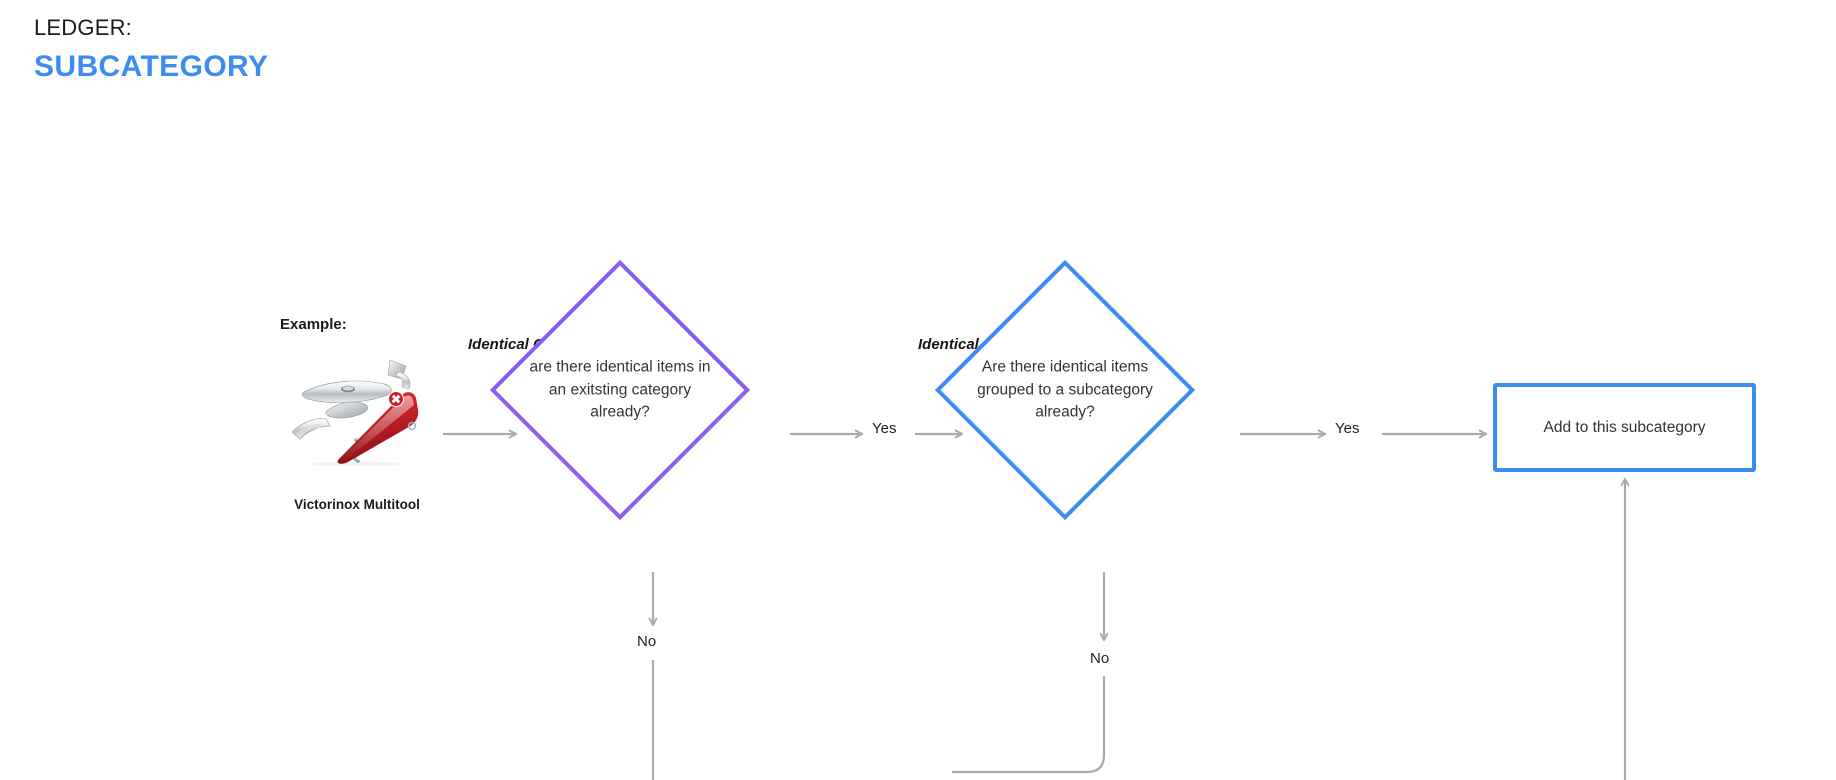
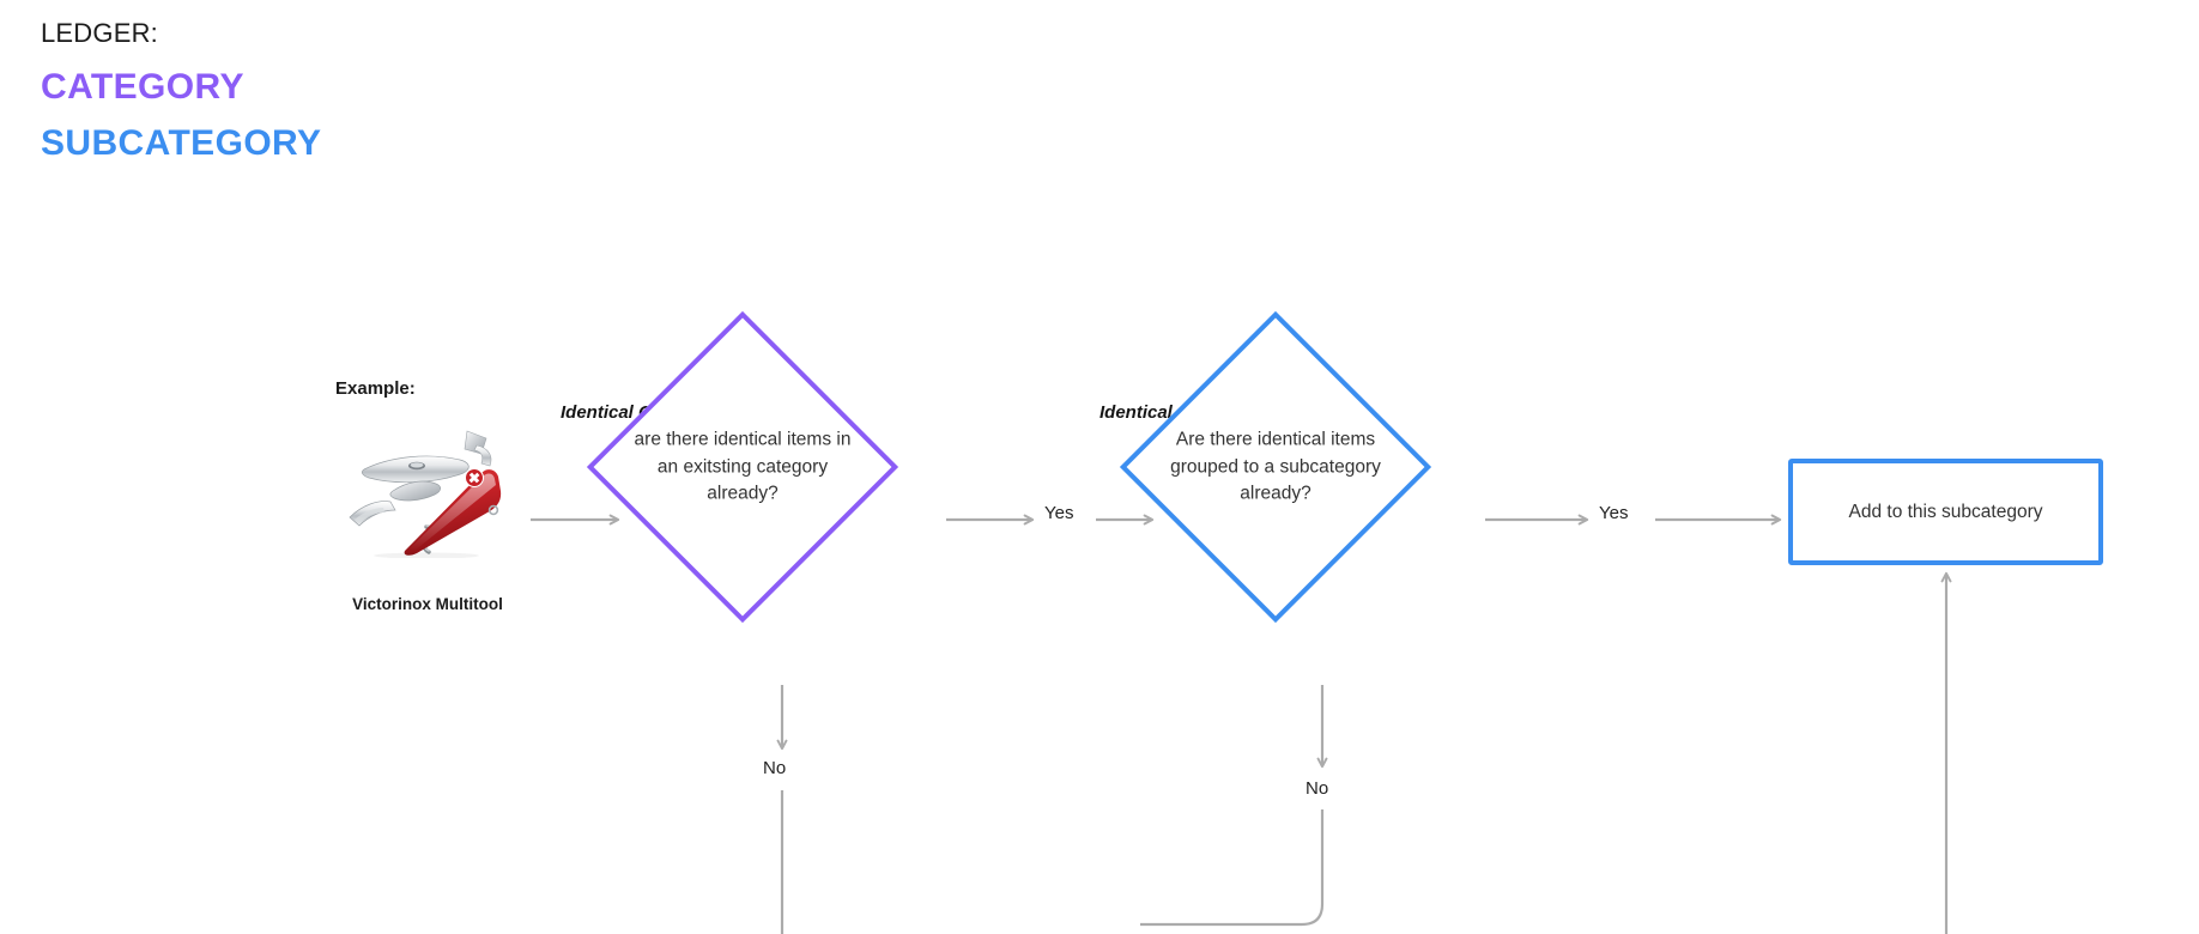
  LEDGER:
+ CATEGORY
  SUBCATEGORY
  Example:
  Victorinox Multitool
  Identical
  are there identical items in an exitsting category already?
  Identical
  Are there identical items grouped to a subcategory already?
  Add to this subcategory
  Yes
  Yes
  No
  No
